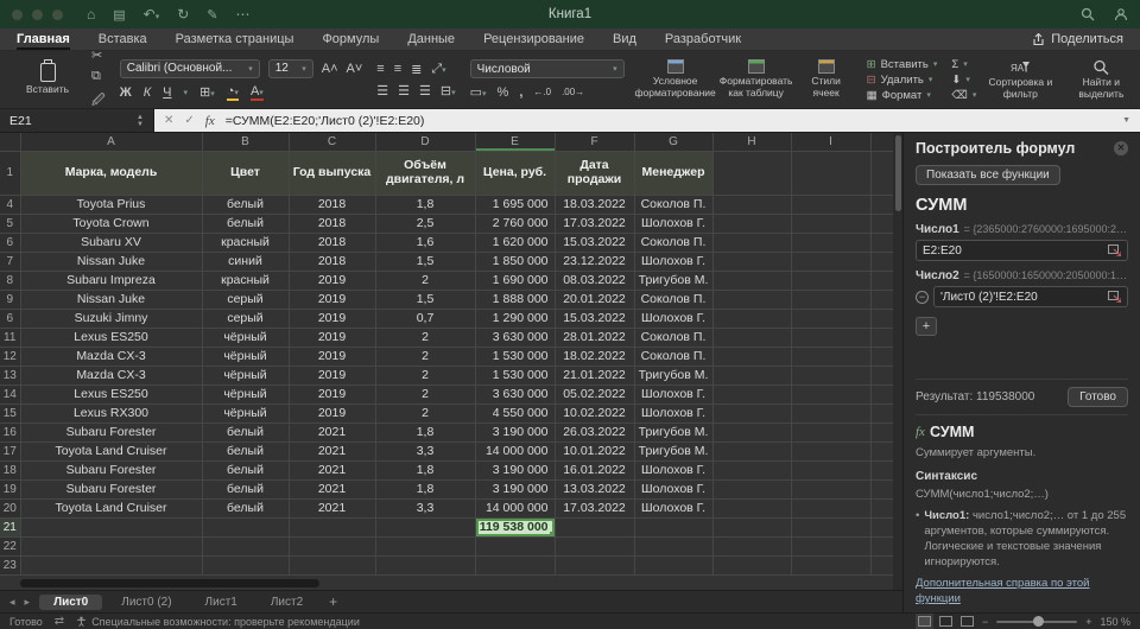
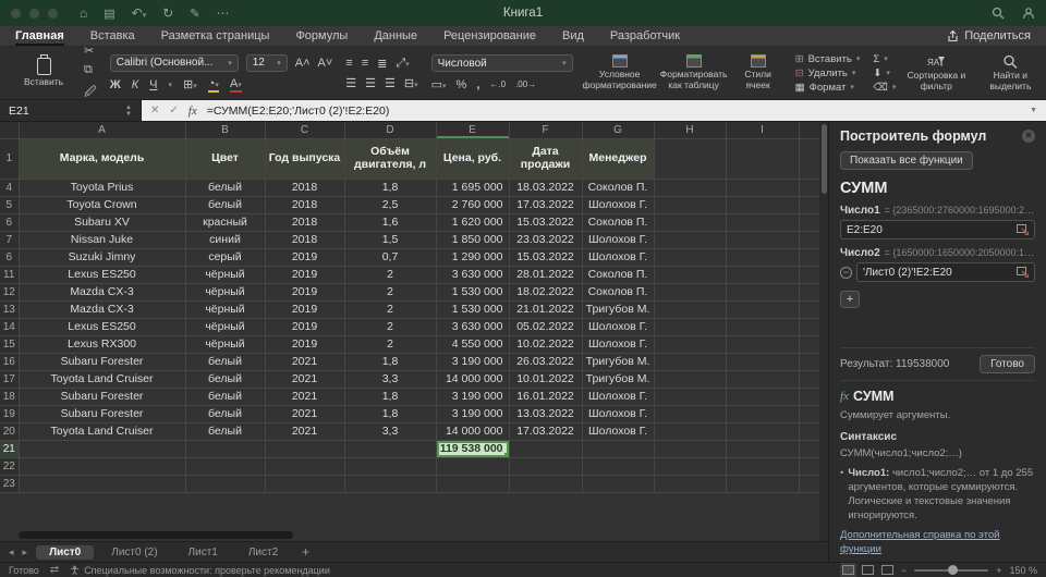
  ⌂
  ▤
  ↻
  ✎
  ⋯
  Книга1
  Главная
  Вставка
  Разметка страницы
  Формулы
  Данные
  Рецензирование
  Вид
  Разработчик
  Поделиться
  Вставить
  ✂
  ⧉
  🖉
  Calibri (Основной...
  12
  A˄
  A˅
  Ж
  К
  Ч
  ≡
  ≡
  ≣
  ☰
  ☰
  ☰
  Числовой
  %
  ,
  ←.0
  .00→
  Условное форматирование
  Форматировать как таблицу
  Стили ячеек
  ⊞
  Вставить
  ⊟
  Удалить
  ▦
  Формат
  Σ
  ⬇
  ⌫
  ЯА
  Сортировка и фильтр
  Найти и выделить
  E21
  ✕
  ✓
  fx
  =СУММ(E2:E20;'Лист0 (2)'!E2:E20)
  	A	B	C	D	E	F	G	H	I
  1	Марка, модель	Цвет	Год выпуска	Объём двигателя, л	Цена, руб.	Дата продажи	Менеджер
  4	Toyota Prius	белый	2018	1,8	1 695 000	18.03.2022	Соколов П.
  5	Toyota Crown	белый	2018	2,5	2 760 000	17.03.2022	Шолохов Г.
  6	Subaru XV	красный	2018	1,6	1 620 000	15.03.2022	Соколов П.
- 7	Nissan Juke	синий	2018	1,5	1 850 000	23.12.2022	Шолохов Г.
+ 7	Nissan Juke	синий	2018	1,5	1 850 000	23.03.2022	Шолохов Г.
- 8	Subaru Impreza	красный	2019	2	1 690 000	08.03.2022	Тригубов М.
- 9	Nissan Juke	серый	2019	1,5	1 888 000	20.01.2022	Соколов П.
  6	Suzuki Jimny	серый	2019	0,7	1 290 000	15.03.2022	Шолохов Г.
  11	Lexus ES250	чёрный	2019	2	3 630 000	28.01.2022	Соколов П.
  12	Mazda CX-3	чёрный	2019	2	1 530 000	18.02.2022	Соколов П.
  13	Mazda CX-3	чёрный	2019	2	1 530 000	21.01.2022	Тригубов М.
  14	Lexus ES250	чёрный	2019	2	3 630 000	05.02.2022	Шолохов Г.
  15	Lexus RX300	чёрный	2019	2	4 550 000	10.02.2022	Шолохов Г.
  16	Subaru Forester	белый	2021	1,8	3 190 000	26.03.2022	Тригубов М.
  17	Toyota Land Cruiser	белый	2021	3,3	14 000 000	10.01.2022	Тригубов М.
  18	Subaru Forester	белый	2021	1,8	3 190 000	16.01.2022	Шолохов Г.
  19	Subaru Forester	белый	2021	1,8	3 190 000	13.03.2022	Шолохов Г.
  20	Toyota Land Cruiser	белый	2021	3,3	14 000 000	17.03.2022	Шолохов Г.
  21					119 538 000
  22
  23
  ◂
  ▸
  Лист0
  Лист0 (2)
  Лист1
  Лист2
  +
  Построитель формул
  ✕
  Показать все функции
  СУММ
  Число1
  = {2365000:2760000:1695000:276
  E2:E20
  Число2
  = {1650000:1650000:2050000:190
  −
  'Лист0 (2)'!E2:E20
  +
  Результат: 119538000
  Готово
  fx
  СУММ
  Суммирует аргументы.
  Синтаксис
  СУММ(число1;число2;…)
  •
  Число1: число1;число2;… от 1 до 255 аргументов, которые суммируются. Логические и текстовые значения игнорируются.
  Дополнительная справка по этой функции
  Готово
  ⇄
  Специальные возможности: проверьте рекомендации
  −
  +
  150 %
